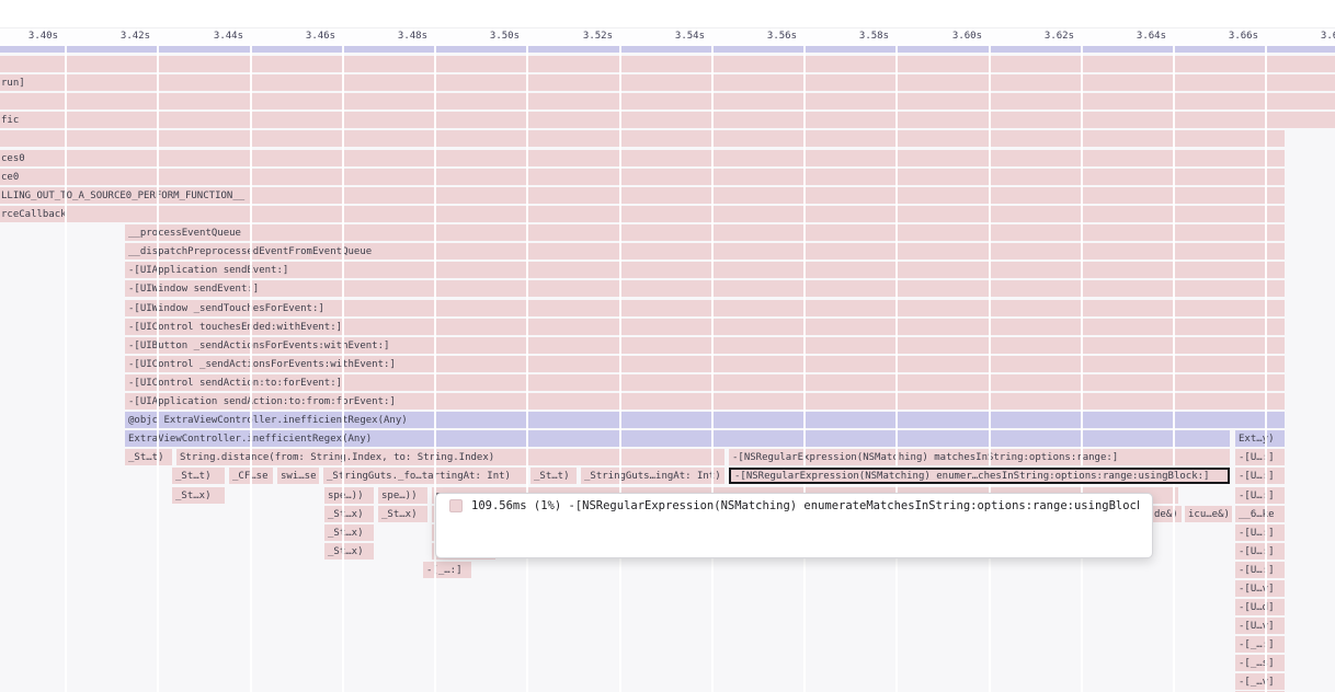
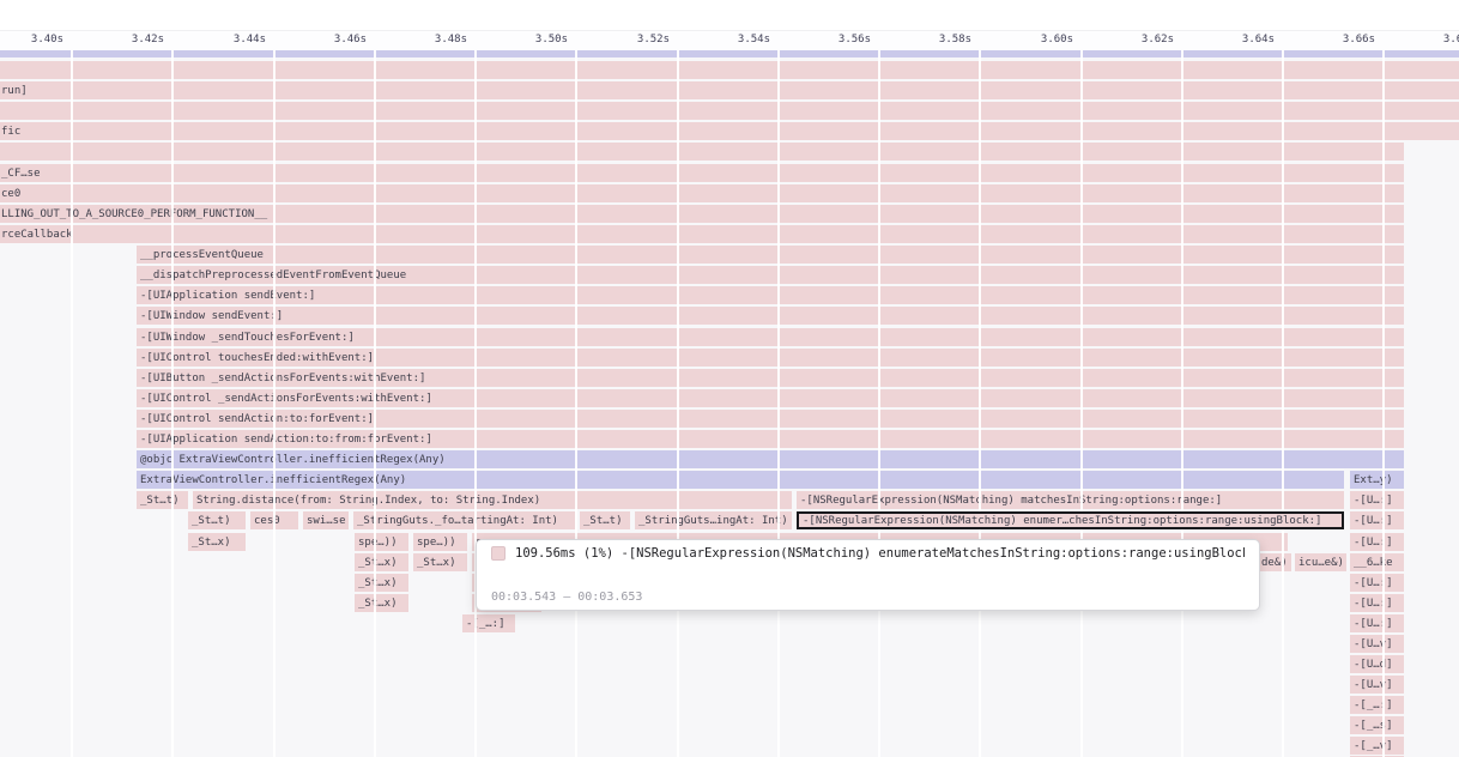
  3.40s
  3.42s
  3.44s
  3.46s
  3.48s
  3.50s
  3.52s
  3.54s
  3.56s
  3.58s
  3.60s
  3.62s
  3.64s
  3.66s
  run]
  fic
- ces0
+ _CF…se
  ce0
  LLING_OUT_TO_A_SOURCE0_PERORM_FUNCTION__
  rceCallback
  __processEventQueue
  __dispatchPreprocessdEventFromEventQueue
  -[UIApplication sendvent:]
  -[UIWindow sendEvent]
  -[UIWindow _sendToucesForEvent:]
  -[UIControl touchesEded:withEvent:]
  -[UIButton _sendActinsForEvents:withEvent:]
  -[UIControl _sendActonsForEvents:withEvent:]
  -[UIControl sendActin:to:forEvent:]
  -[UIApplication sendction:to:from:forEvent:]
  @objc ExtraViewContrller.inefficientRegex(Any)
  ExtraViewController.nefficientRegex(Any)
  Ext…)
  _St…t)
  String.distance(from: Strin.Index, to: String.Index)
  -[NSRegularExpression(NSMathing) matchesIntring:options:range:]
  -[U…]
  _St…t)
- _CF…se
+ ces0
  swi…se
  _SringGuts._fo…tartingAt: Int)
  _St…t)
  _StringGuts…ingAt: In)
  -[NSRegularExpression(NSMatching) enumer…chesInString:options:range:usingBlock:]
  -[U…]
  _St…x)
  sp…))
  spe…))
  -[U…]
  _S…x)
  _St…x)
  de&
  icu…e&)
  __6…e
  _S…x)
  -[U…]
  _S…x)
  -[U…]
  -_…:]
  -[U…]
  -[U…]
  -[U…]
  -[U…]
  -[_…]
  -[_…]
  -[_…]
  109.56ms (1%) -[NSRegularExpression(NSMatching) enumerateMatchesInString:options:range:usingBloc
+ 00:03.543 — 00:03.653
